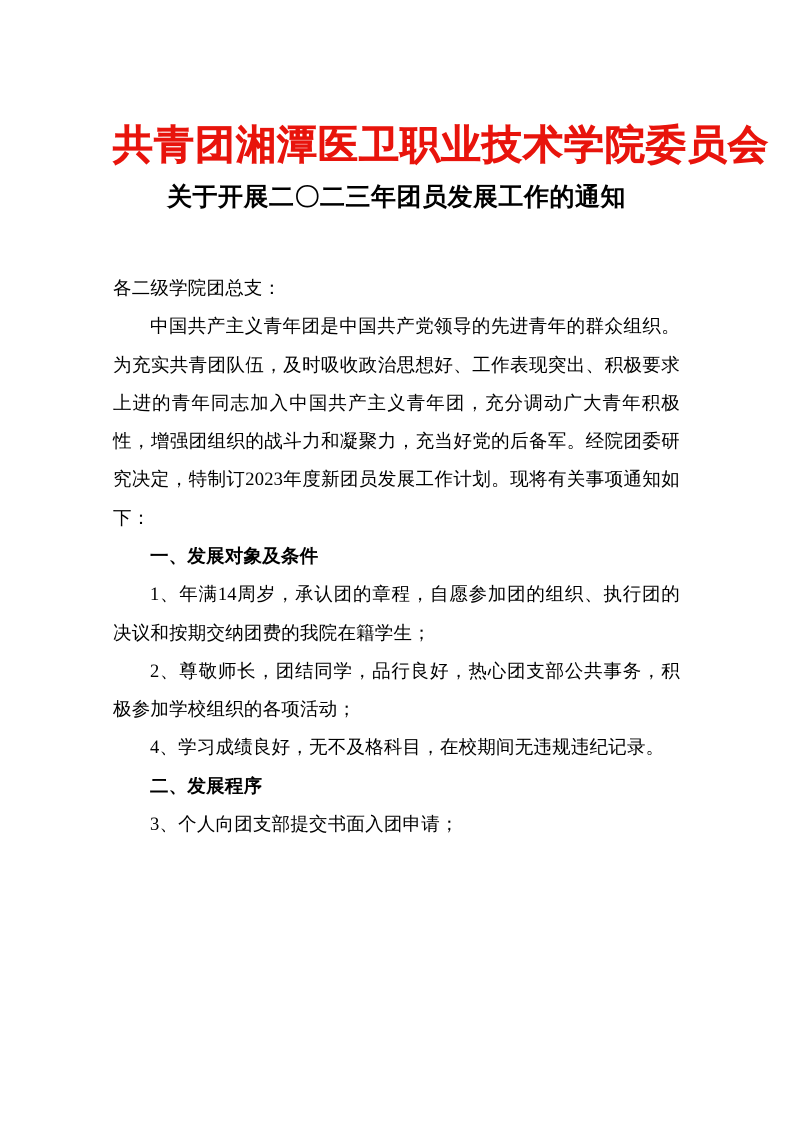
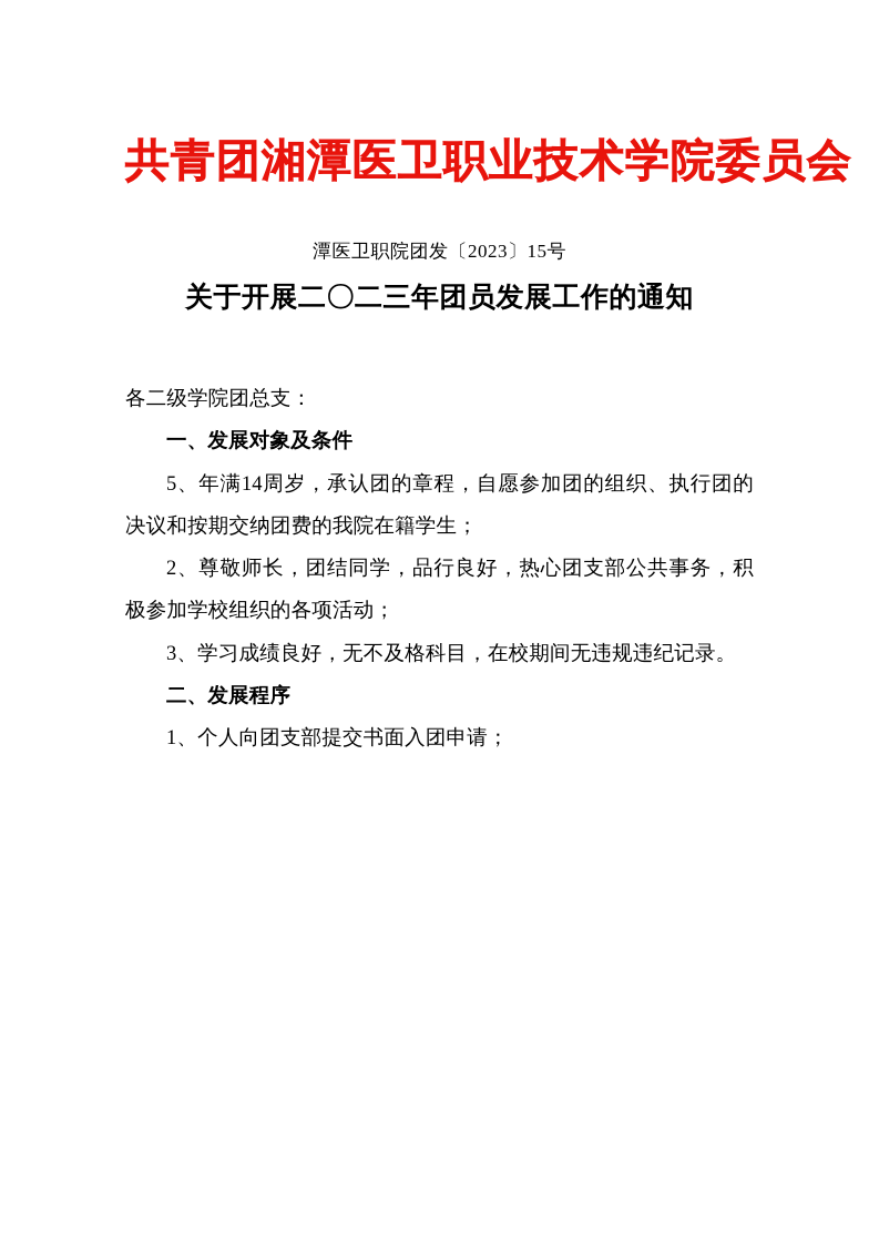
  共青团湘潭医卫职业技术学院委员会
+ 潭医卫职院团发〔2023〕15号
  关于开展二〇二三年团员发展工作的通知
  各二级学院团总支：
- 中国共产主义青年团是中国共产党领导的先进青年的群众组织。为充实共青团队伍，及时吸收政治思想好、工作表现突出、积极要求上进的青年同志加入中国共产主义青年团，充分调动广大青年积极性，增强团组织的战斗力和凝聚力，充当好党的后备军。经院团委研究决定，特制订2023年度新团员发展工作计划。现将有关事项通知如下：
  一、发展对象及条件
- 1、年满14周岁，承认团的章程，自愿参加团的组织、执行团的决议和按期交纳团费的我院在籍学生；
+ 5、年满14周岁，承认团的章程，自愿参加团的组织、执行团的决议和按期交纳团费的我院在籍学生；
  2、尊敬师长，团结同学，品行良好，热心团支部公共事务，积极参加学校组织的各项活动；
- 4、学习成绩良好，无不及格科目，在校期间无违规违纪记录。
+ 3、学习成绩良好，无不及格科目，在校期间无违规违纪记录。
  二、发展程序
- 3、个人向团支部提交书面入团申请；
+ 1、个人向团支部提交书面入团申请；
